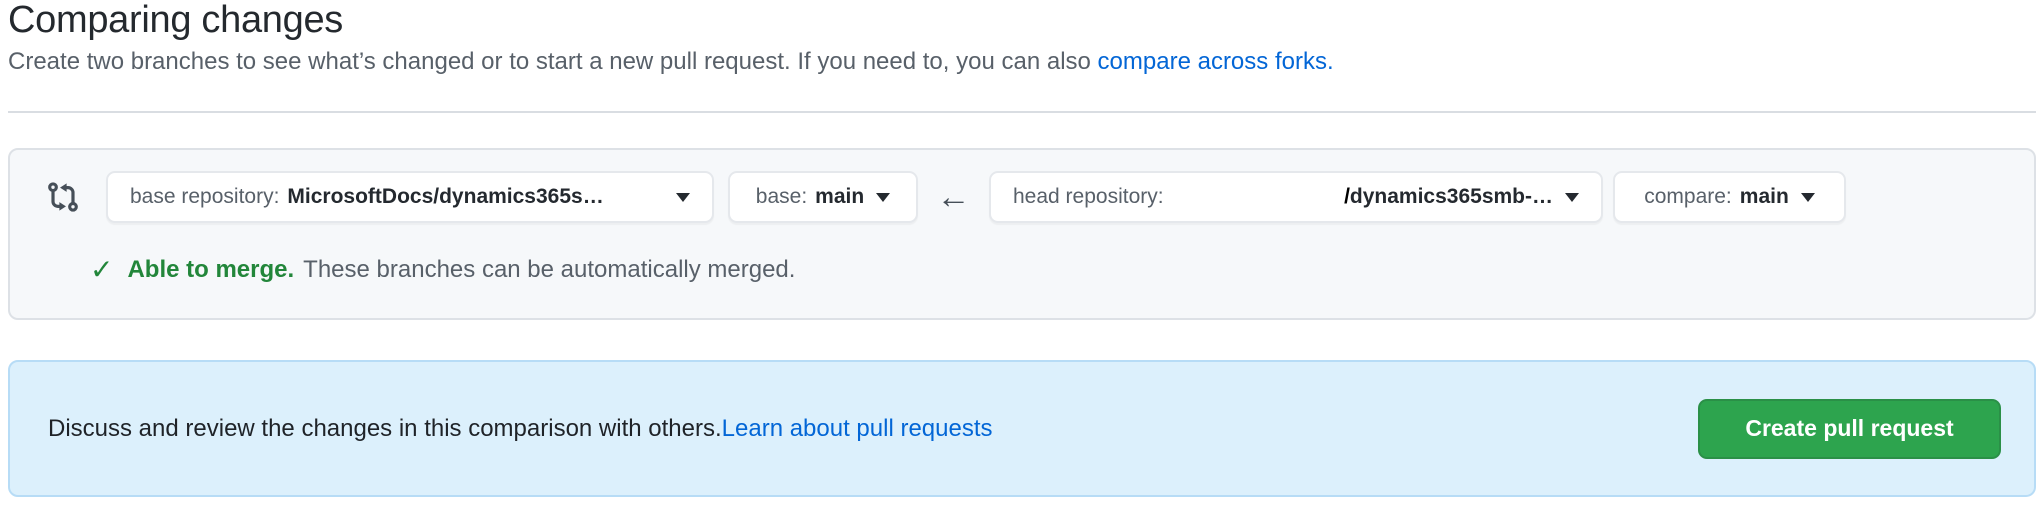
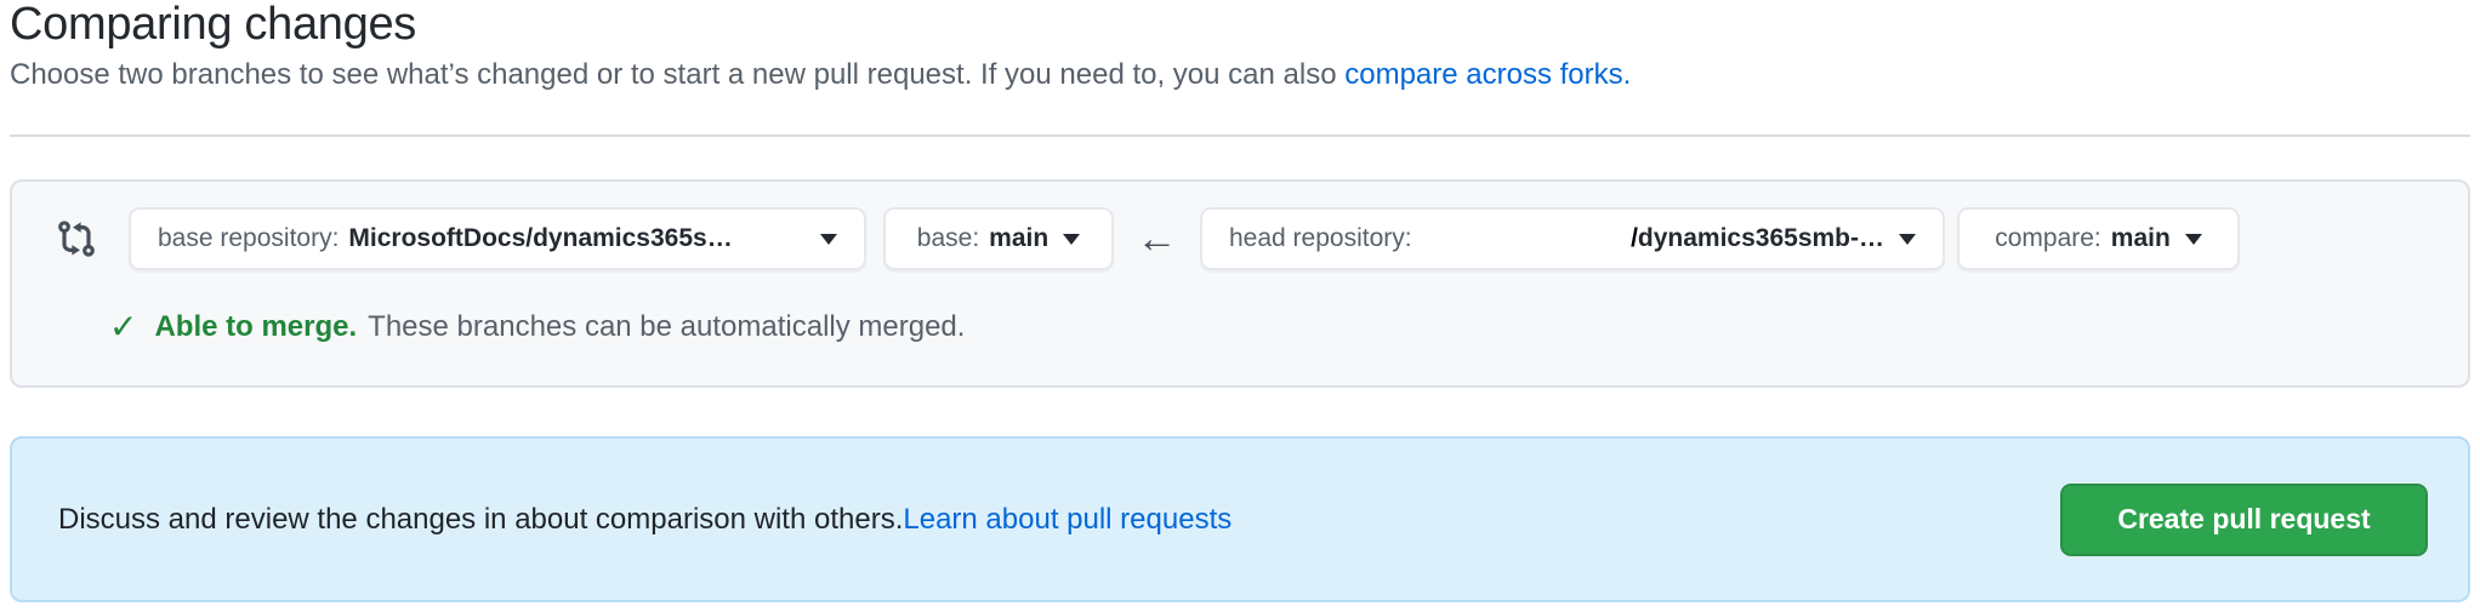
  Comparing changes
- Create two branches to see what’s changed or to start a new pull request. If you need to, you can also compare across forks.
+ Choose two branches to see what’s changed or to start a new pull request. If you need to, you can also compare across forks.
  base repository:
  MicrosoftDocs/dynamics365s…
  base:
  main
  ←
  head repository:
  /
  dynamics365smb-…
  compare:
  main
  ✓
  Able to merge.
  These branches can be automatically merged.
- Discuss and review the changes in this comparison with others.
+ Discuss and review the changes in about comparison with others.
  Learn about pull requests
  Create pull request
